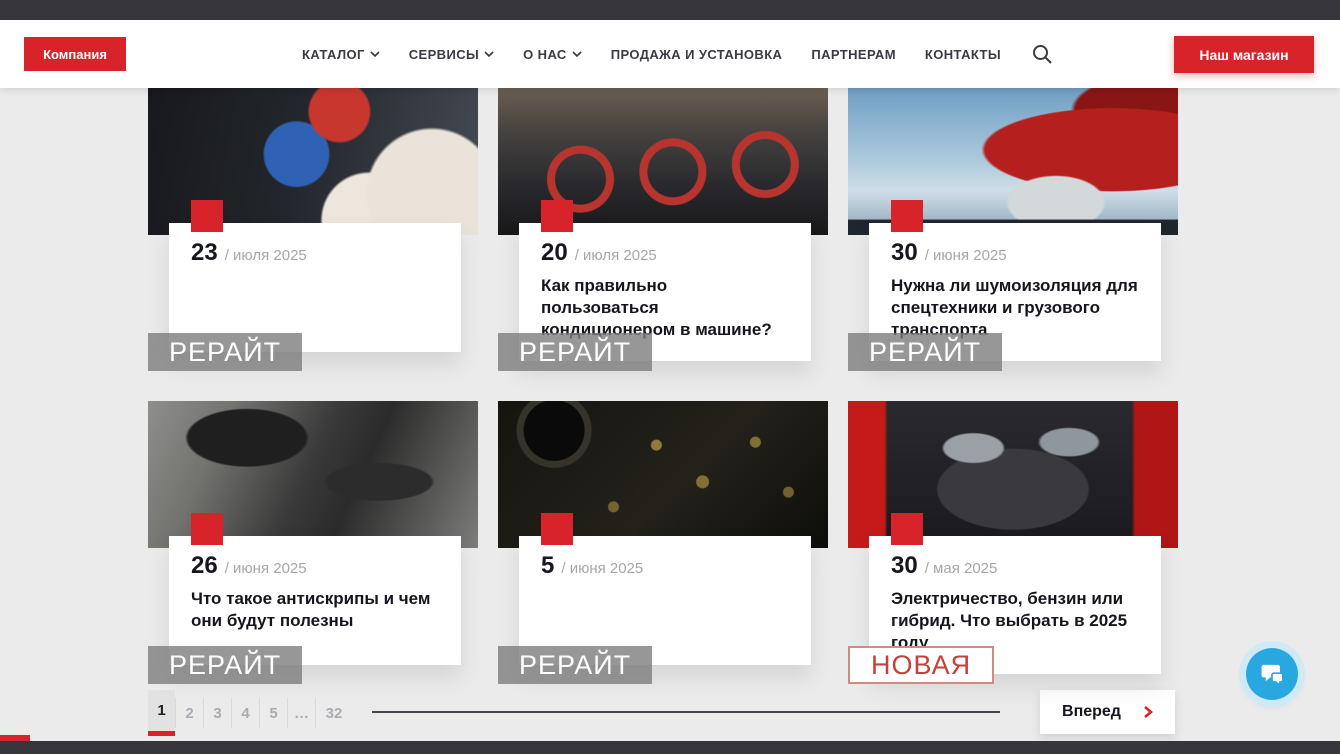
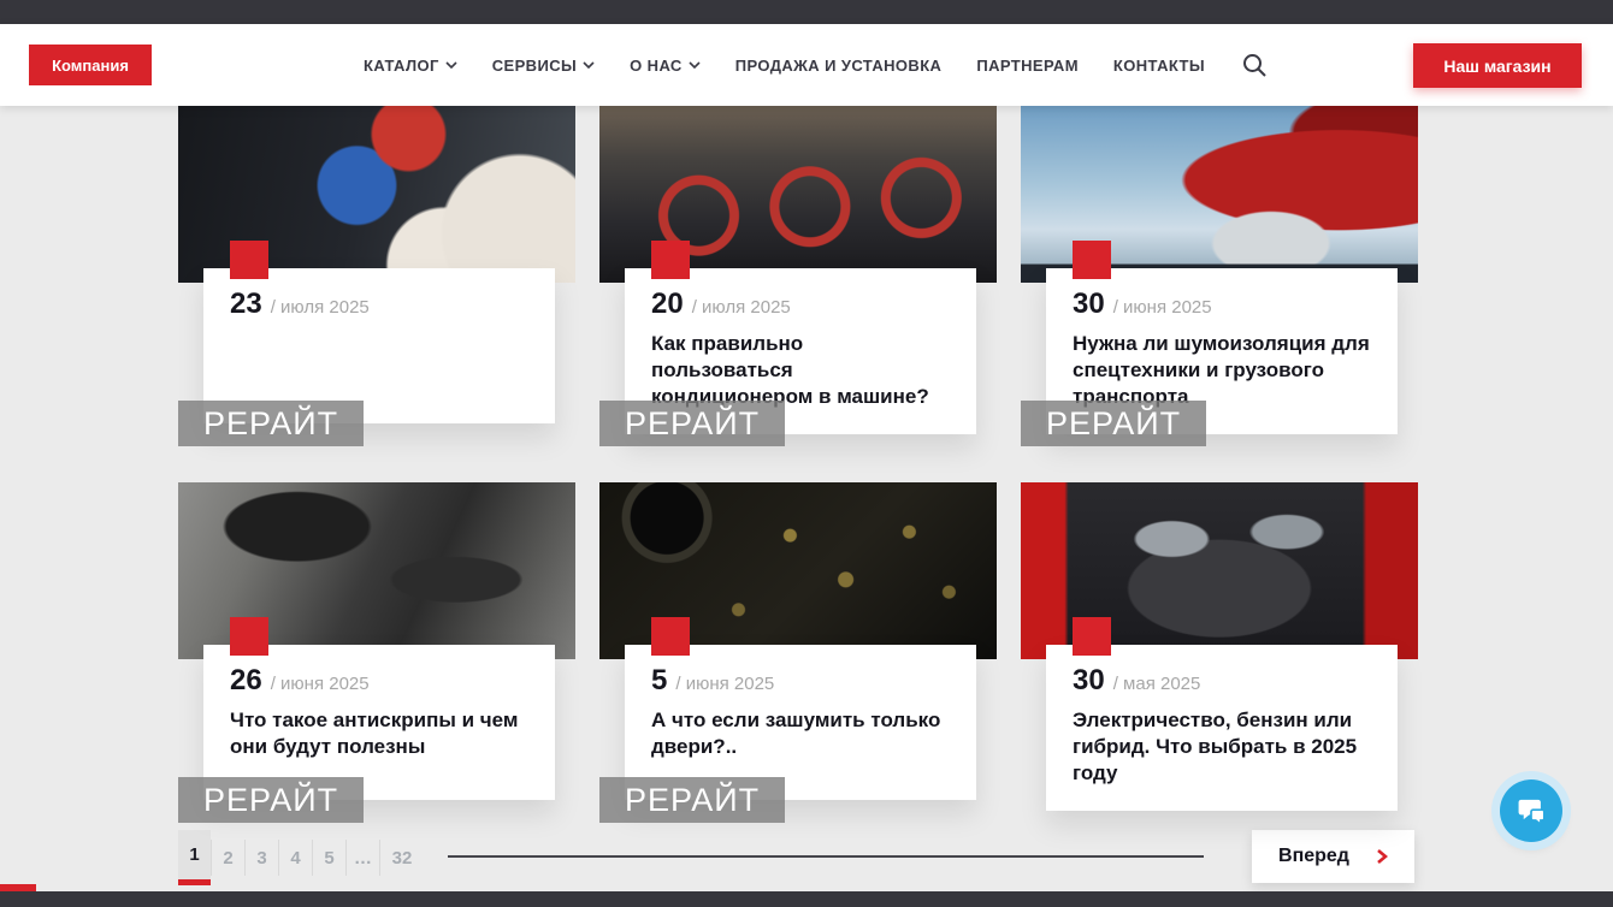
  Компания
  КАТАЛОГ
  СЕРВИСЫ
  О НАС
  ПРОДАЖА И УСТАНОВКА
  ПАРТНЕРАМ
  КОНТАКТЫ
  Наш магазин
  23
  / июля 2025
  РЕРАЙТ
  20
  / июля 2025
  Как правильно пользоваться кондиционером в машине?
  РЕРАЙТ
  30
  / июня 2025
  Нужна ли шумоизоляция для спецтехники и грузового транспорта
  РЕРАЙТ
  26
  / июня 2025
  Что такое антискрипы и чем они будут полезны
  РЕРАЙТ
  5
  / июня 2025
+ А что если зашумить только двери?..
  РЕРАЙТ
  30
  / мая 2025
  Электричество, бензин или гибрид. Что выбрать в 2025 году
- НОВАЯ
  1
  2
  3
  4
  5
  …
  32
  Вперед
